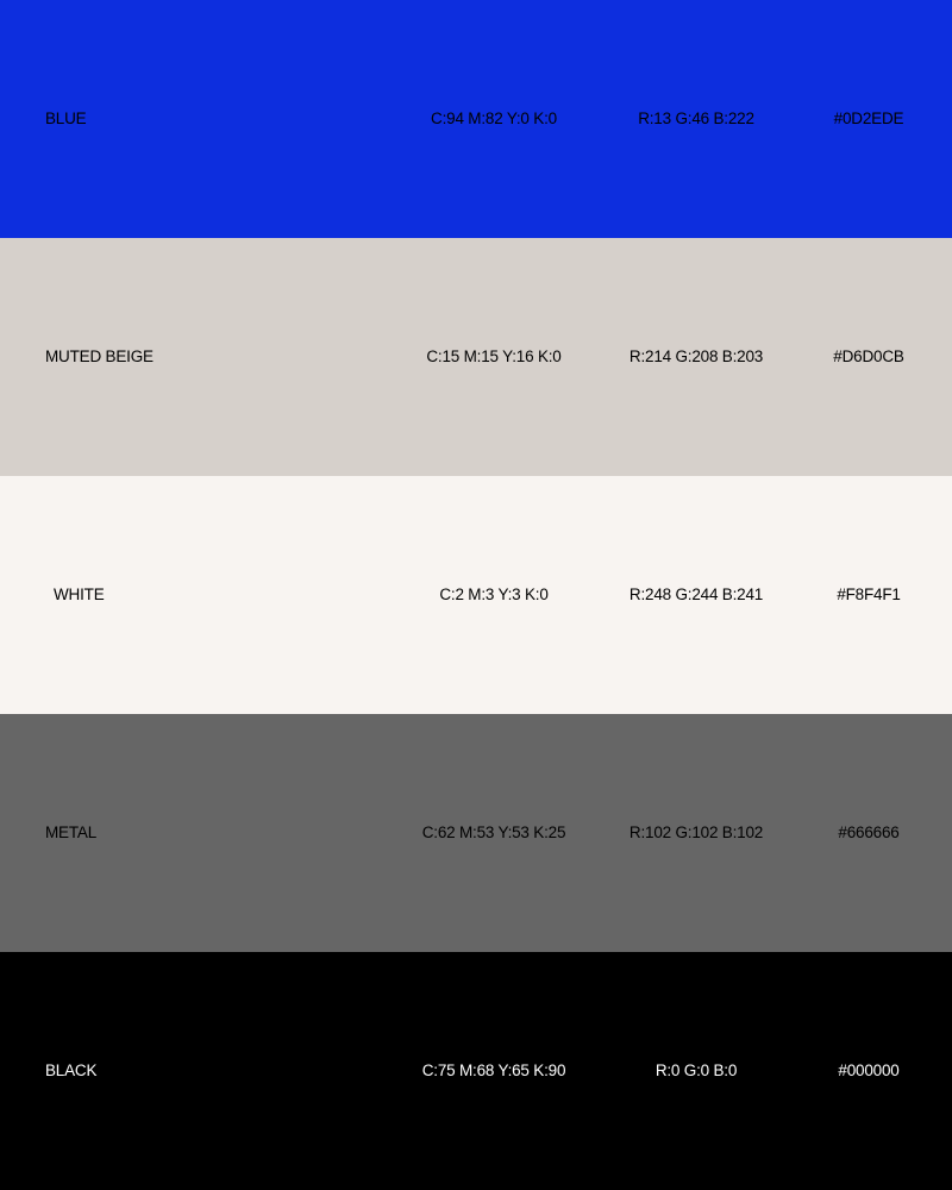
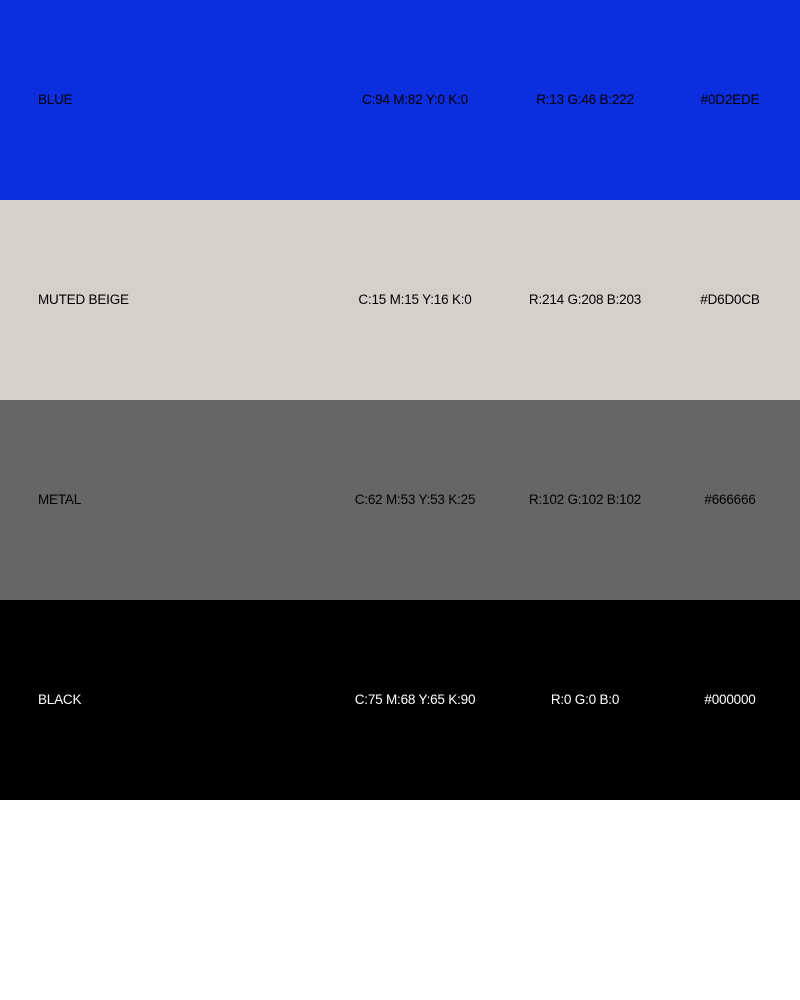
  BLUE
  C:94 M:82 Y:0 K:0
  R:13 G:46 B:222
  #0D2EDE
  MUTED BEIGE
  C:15 M:15 Y:16 K:0
  R:214 G:208 B:203
  #D6D0CB
- WHITE
- C:2 M:3 Y:3 K:0
- R:248 G:244 B:241
- #F8F4F1
  METAL
  C:62 M:53 Y:53 K:25
  R:102 G:102 B:102
  #666666
  BLACK
  C:75 M:68 Y:65 K:90
  R:0 G:0 B:0
  #000000
